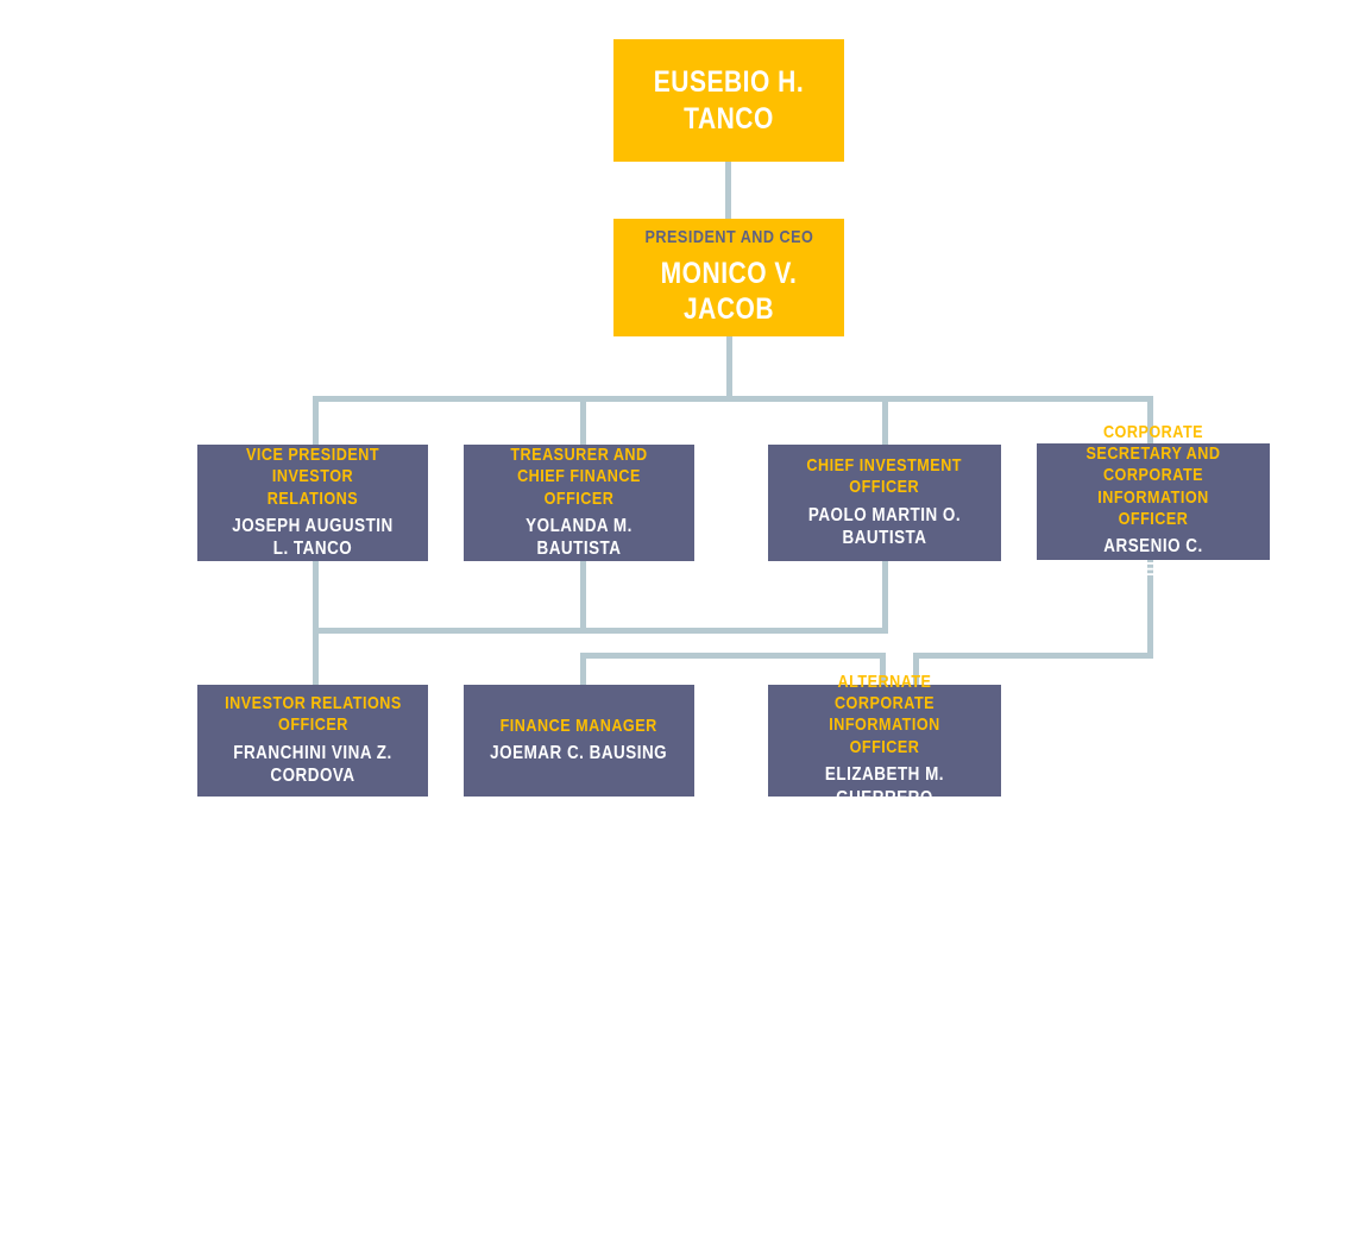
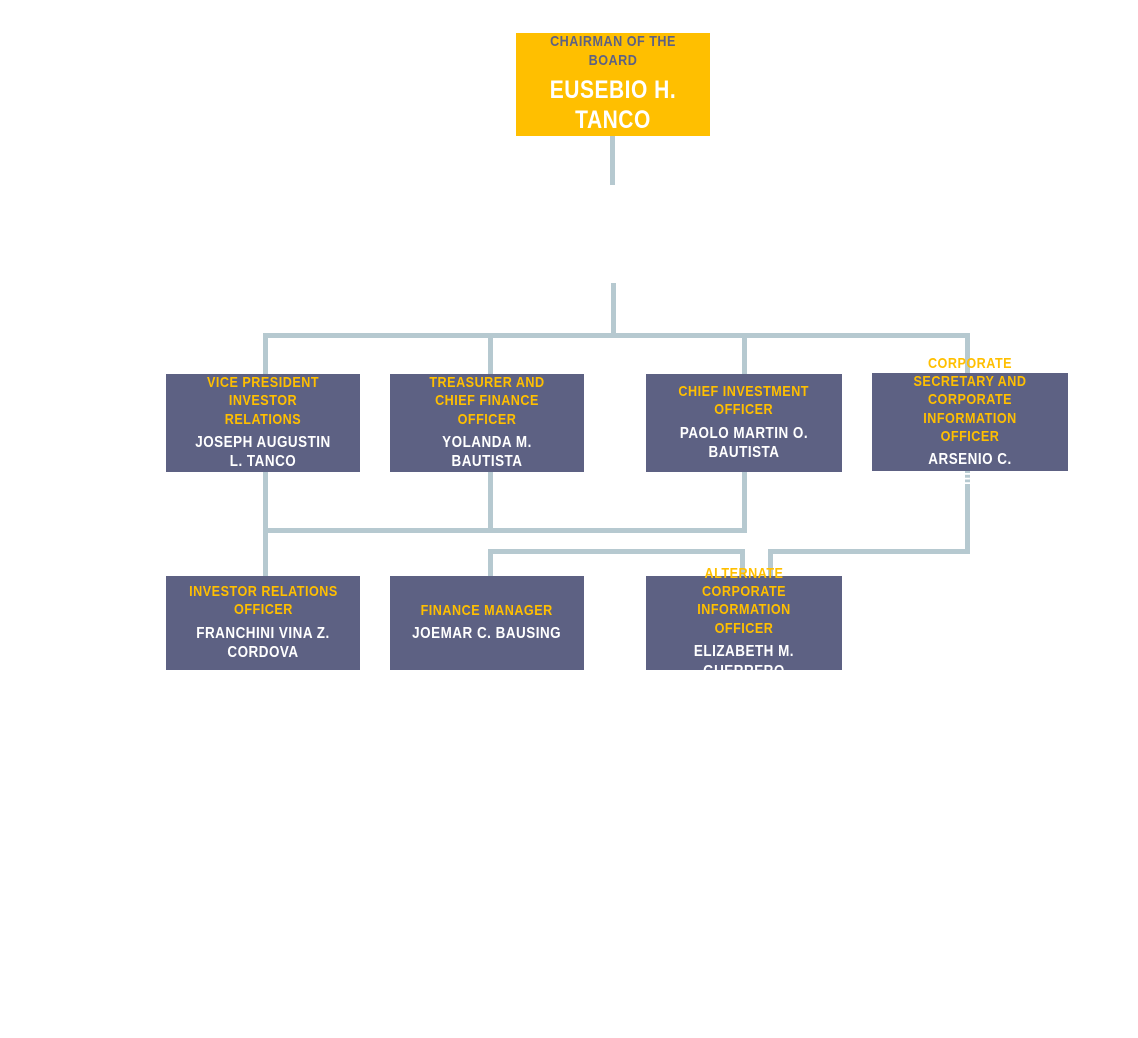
+ CHAIRMAN OF THE BOARD
  EUSEBIO H. TANCO
- PRESIDENT AND CEO
- MONICO V. JACOB
  VICE PRESIDENT INVESTOR
  RELATIONS
  JOSEPH AUGUSTIN L. TANCO
  TREASURER AND
  CHIEF FINANCE OFFICER
  YOLANDA M. BAUTISTA
  CHIEF INVESTMENT
  OFFICER
  PAOLO MARTIN O. BAUTISTA
  CORPORATE SECRETARY AND
  CORPORATE INFORMATION
  OFFICER
  ARSENIO C. CABRERA, JR
  INVESTOR RELATIONS
  OFFICER
  FRANCHINI VINA Z. CORDOVA
  FINANCE MANAGER
  JOEMAR C. BAUSING
  ALTERNATE CORPORATE
  INFORMATION OFFICER
  ELIZABETH M. GUERRERO
